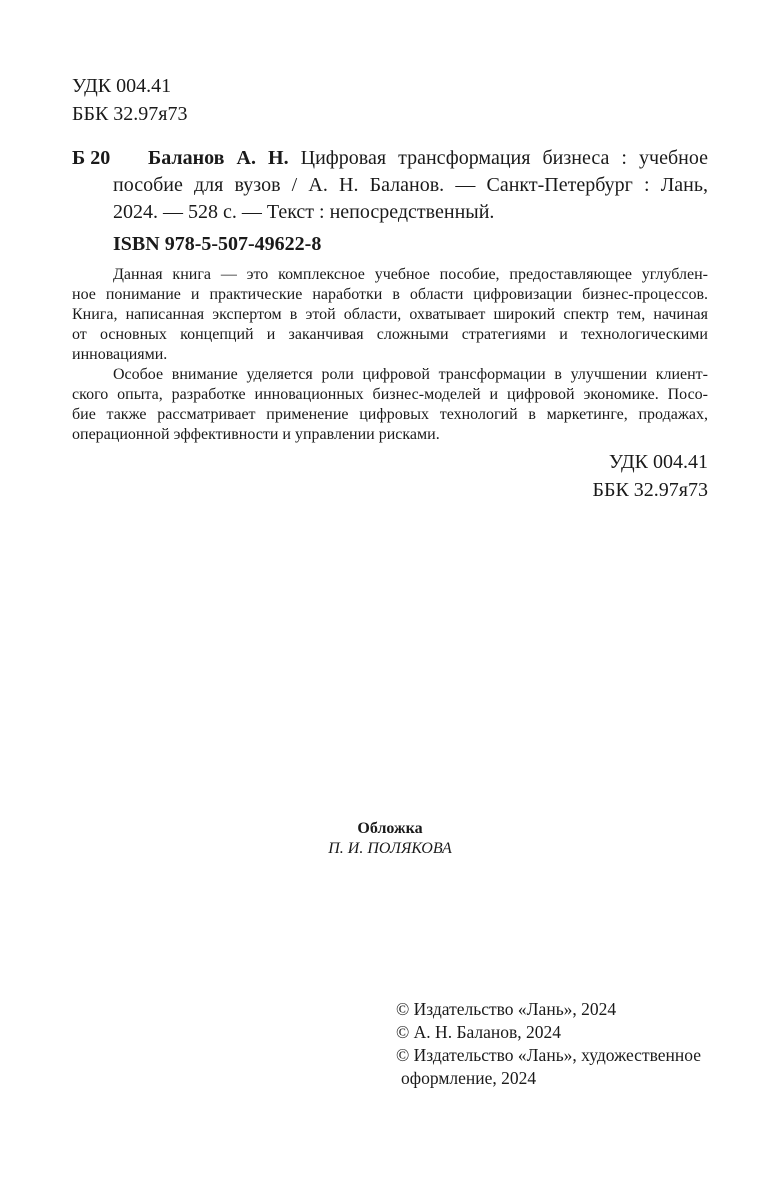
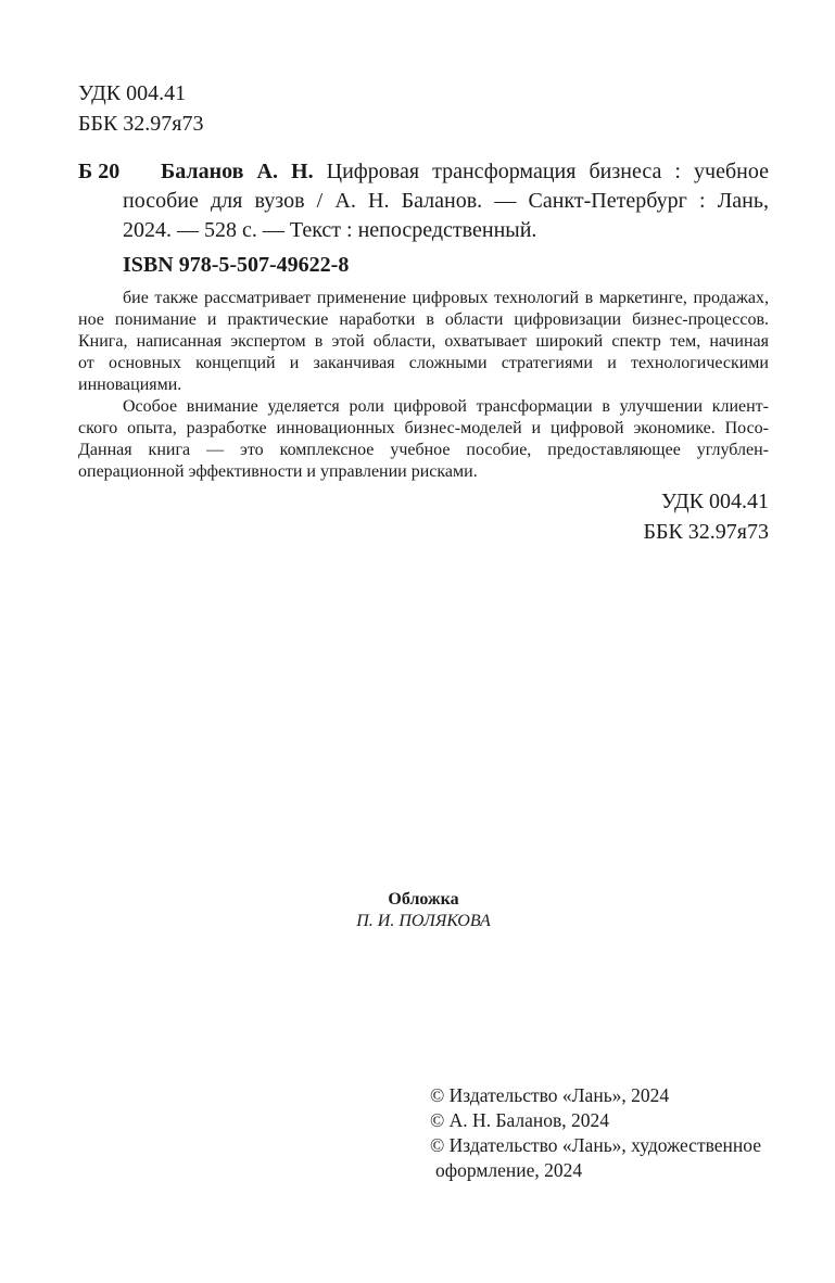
  УДК 004.41
  ББК 32.97я73
  Б 20
  Баланов А. Н. Цифровая трансформация бизнеса : учебное
  пособие для вузов / А. Н. Баланов. — Санкт-Петербург : Лань,
  2024. — 528 с. — Текст : непосредственный.
  ISBN 978-5-507-49622-8
- Данная книга — это комплексное учебное пособие, предоставляющее углублен-
+ бие также рассматривает применение цифровых технологий в маркетинге, продажах,
  ное понимание и практические наработки в области цифровизации бизнес-процессов.
  Книга, написанная экспертом в этой области, охватывает широкий спектр тем, начиная
  от основных концепций и заканчивая сложными стратегиями и технологическими
  инновациями.
  Особое внимание уделяется роли цифровой трансформации в улучшении клиент-
  ского опыта, разработке инновационных бизнес-моделей и цифровой экономике. Посо-
- бие также рассматривает применение цифровых технологий в маркетинге, продажах,
+ Данная книга — это комплексное учебное пособие, предоставляющее углублен-
  операционной эффективности и управлении рисками.
  УДК 004.41
  ББК 32.97я73
  Обложка
  П. И. ПОЛЯКОВА
  © Издательство «Лань», 2024
  © А. Н. Баланов, 2024
  © Издательство «Лань», художественное
  оформление, 2024
